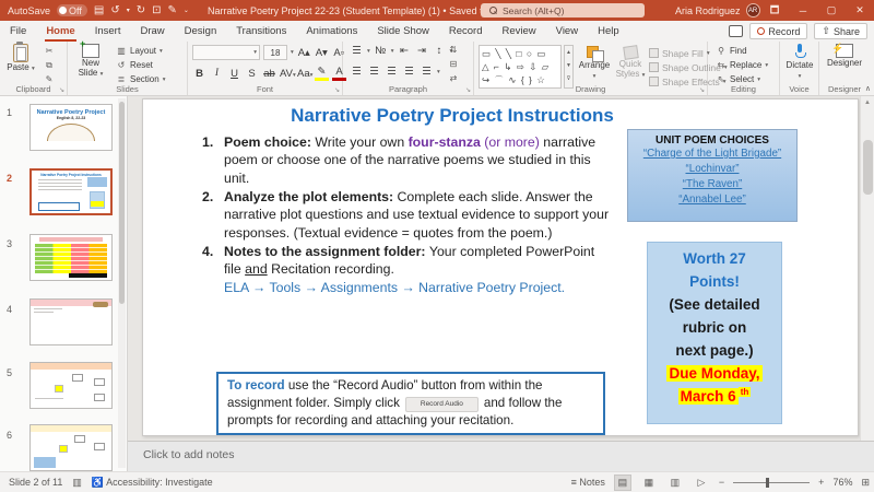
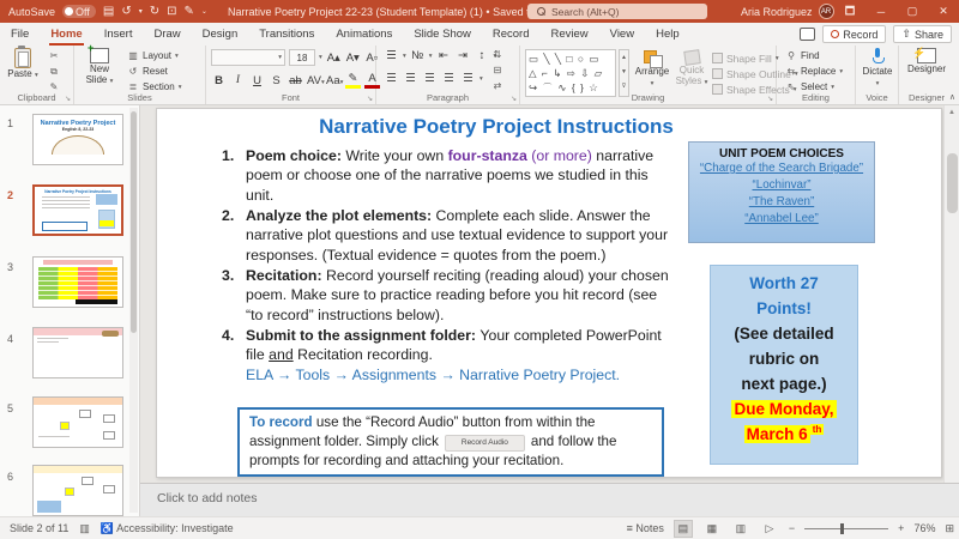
  AutoSave
  Off
  ▤
  ↺
  ↻
  ⊡
  ✎
  Narrative Poetry Project 22-23 (Student Template) (1) • Saved
  Search (Alt+Q)
  Aria Rodriguez
  🗖
  ─
  ▢
  ✕
  File
  Home
  Insert
  Draw
  Design
  Transitions
  Animations
  Slide Show
  Record
  Review
  View
  Help
  Record
  ⇧
  Share
  Paste
  ✂
  ⧉
  ✎
  Clipboard
  New
  Slide
  ▥
  Layout
  ↺
  Reset
  ≣
  Section
  Slides
  18
  A▴
  A▾
  A▫
  B
  I
  U
  S
  ab
  ✎
  A
  Font
  ☰
  №
  ⇤
  ⇥
  ↕
  ☰
  ☰
  ☰
  ☰
  ☰
  ⇅
  ⊟
  ⇄
  Paragraph
  ▭ ╲ ╲ □ ○ ▭
  △ ⌐ ↳ ⇨ ⇩ ▱
  ↪ ⌒ ∿ { } ☆
  Arrange
  Quick
  Styles
  Shape Fill
  Shape Outline
  Shape Effects
  Drawing
  ⚲
  Find
  ⇆
  Replace
  ⇖
  Select
  Editing
  Dictate
  Voice
  Designer
  Designer
  1
  2
  3
  4
  5
  6
  Narrative Poetry Project Instructions
  1.
  Poem choice: Write your own four-stanza (or more) narrative poem or choose one of the narrative poems we studied in this unit.
  2.
  Analyze the plot elements: Complete each slide. Answer the narrative plot questions and use textual evidence to support your responses. (Textual evidence = quotes from the poem.)
+ 3.
+ Recitation: Record yourself reciting (reading aloud) your chosen poem. Make sure to practice reading before you hit record (see “to record” instructions below).
  4.
- Notes to the assignment folder: Your completed PowerPoint file and Recitation recording.
+ Submit to the assignment folder: Your completed PowerPoint file and Recitation recording.
  ELA → Tools → Assignments → Narrative Poetry Project.
  UNIT POEM CHOICES
- “Charge of the Light Brigade”
+ “Charge of the Search Brigade”
  “Lochinvar”
  “The Raven”
  “Annabel Lee”
  Worth 27
  Points!
  (See detailed
  rubric on
  next page.)
  Due Monday,
  March 6 th
  To record use the “Record Audio” button from within the assignment folder. Simply click and follow the prompts for recording and attaching your recitation.
  Click to add notes
  Slide 2 of 11
  ▥
  ♿ Accessibility: Investigate
  ≡ Notes
  ▤
  ▦
  ▥
  ▷
  −
  +
  76%
  ⊞
